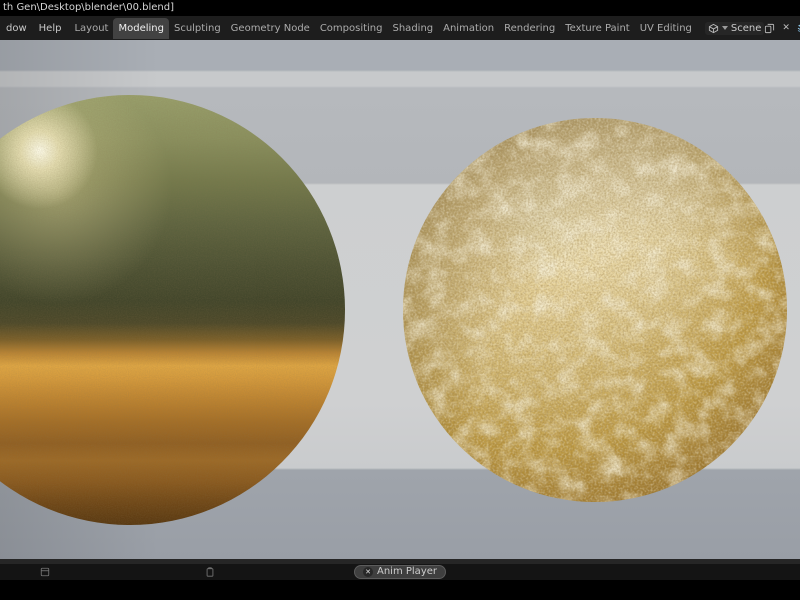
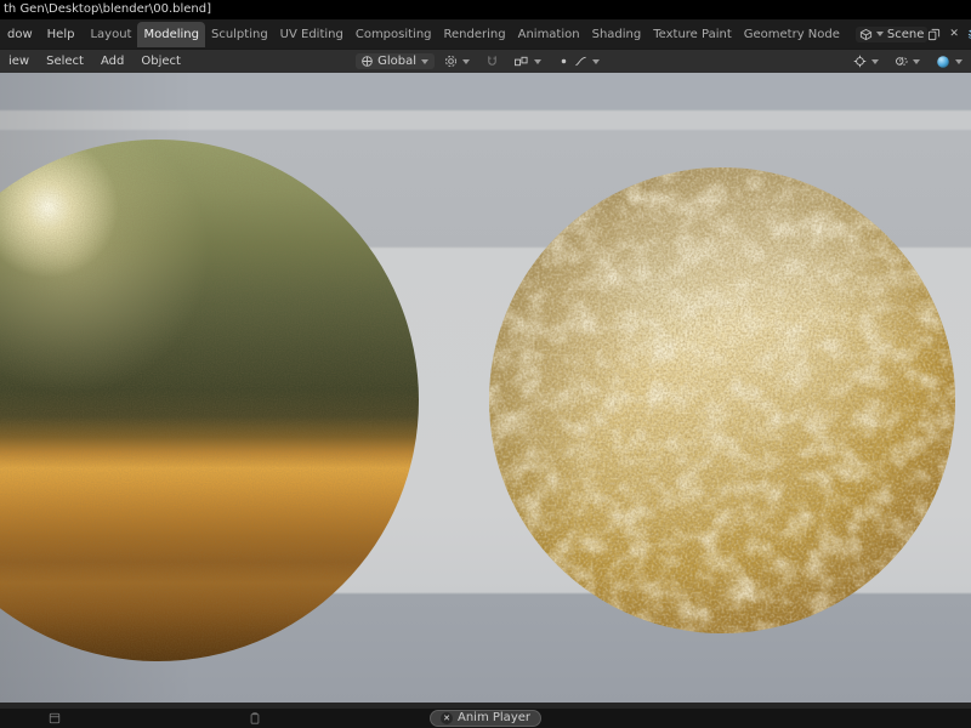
  th Gen\Desktop\blender\00.blend]
  dow
  Help
  Layout
  Modeling
  Sculpting
- Geometry Node
+ UV Editing
  Compositing
- Shading
+ Rendering
  Animation
- Rendering
+ Shading
  Texture Paint
- UV Editing
+ Geometry Node
  Scene
  ✕
+ iew
+ Select
+ Add
+ Object
+ Global
  ✕
  Anim Player
